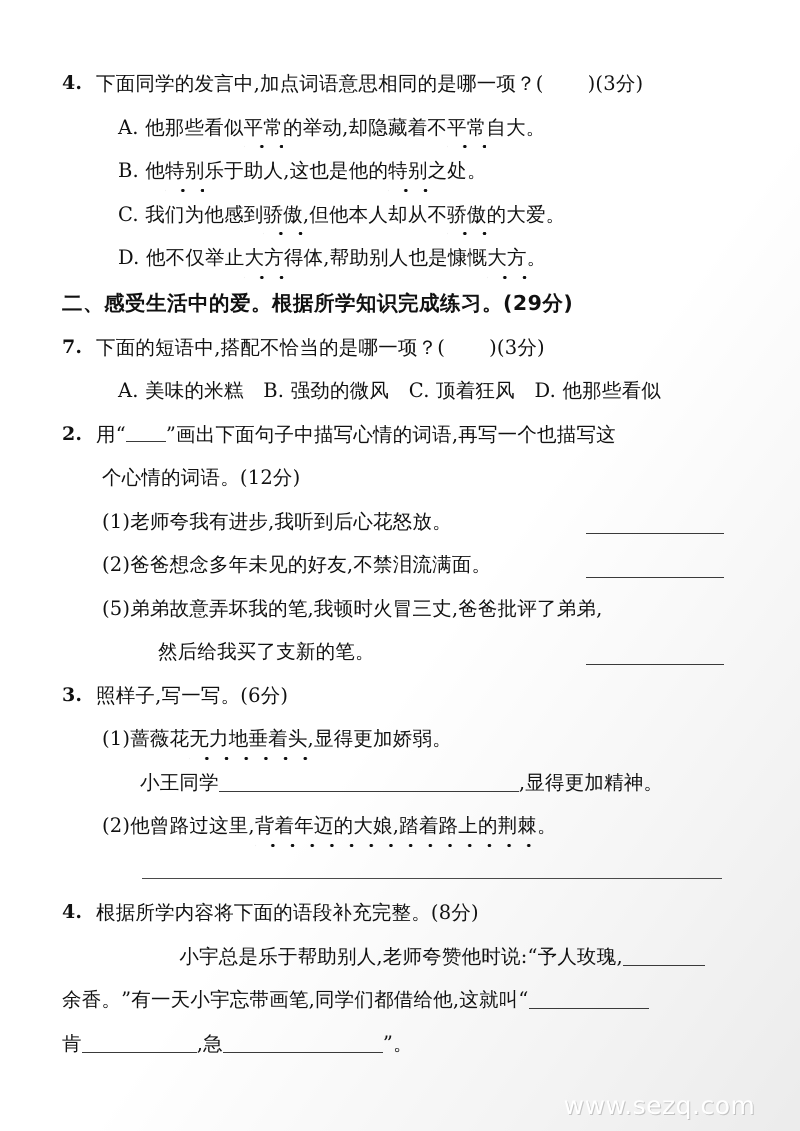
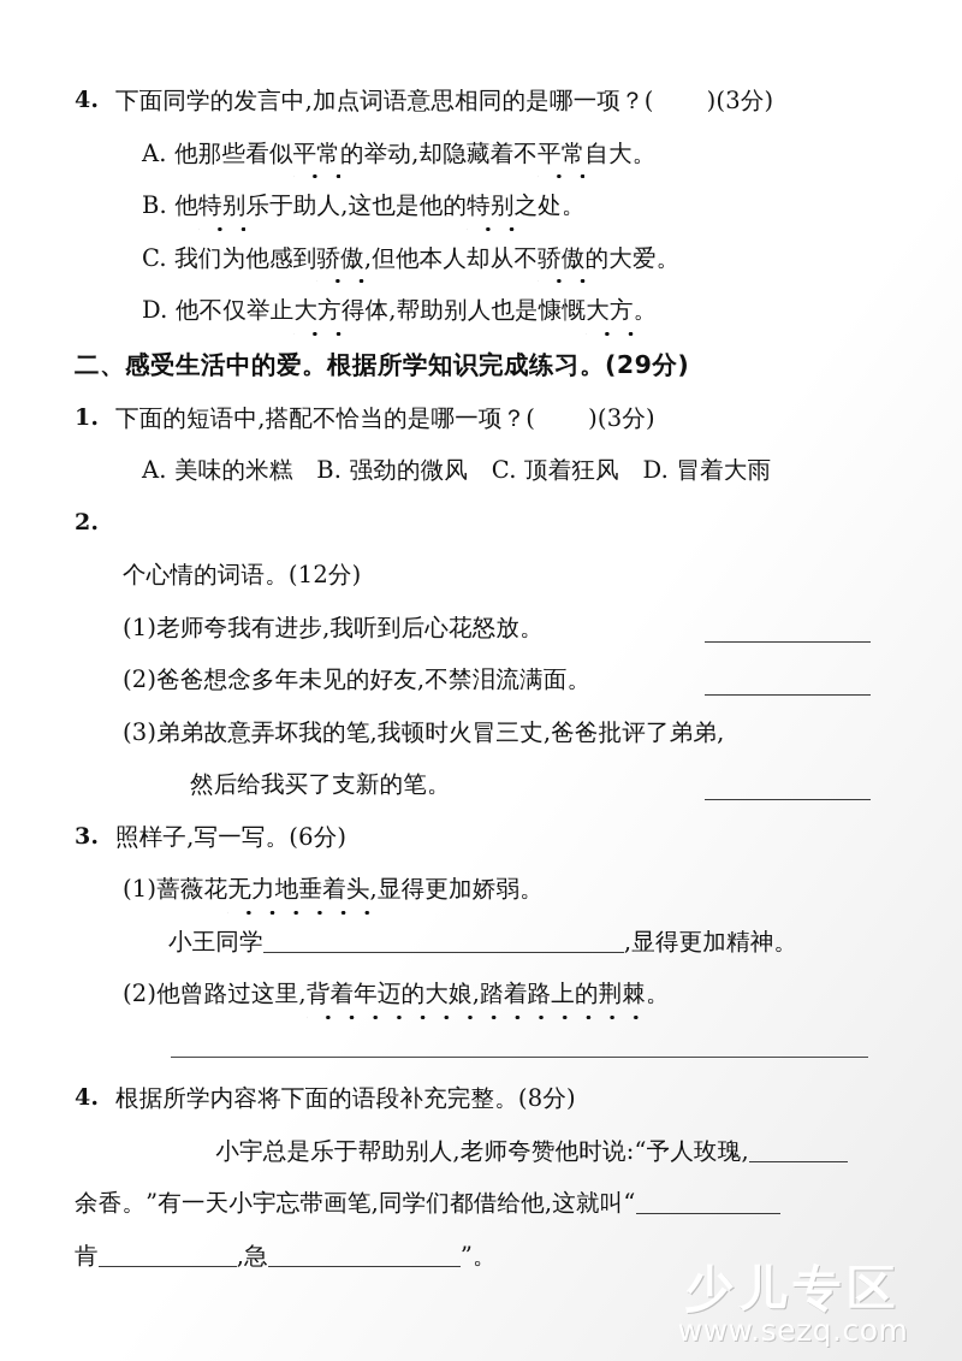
  4.
  下面同学的发言中,加点词语意思相同的是哪一项？( )(3分)
  A. 他那些看似平常的举动,却隐藏着不平常自大。
  B. 他特别乐于助人,这也是他的特别之处。
  C. 我们为他感到骄傲,但他本人却从不骄傲的大爱。
  D. 他不仅举止大方得体,帮助别人也是慷慨大方。
  二、感受生活中的爱。根据所学知识完成练习。(29分)
- 7.
+ 1.
  下面的短语中,搭配不恰当的是哪一项？( )(3分)
- A. 美味的米糕 B. 强劲的微风 C. 顶着狂风 D. 他那些看似
+ A. 美味的米糕 B. 强劲的微风 C. 顶着狂风 D. 冒着大雨
  2.
- 用“ ”画出下面句子中描写心情的词语,再写一个也描写这
  个心情的词语。(12分)
  (1)老师夸我有进步,我听到后心花怒放。
  (2)爸爸想念多年未见的好友,不禁泪流满面。
- (5)弟弟故意弄坏我的笔,我顿时火冒三丈,爸爸批评了弟弟,
+ (3)弟弟故意弄坏我的笔,我顿时火冒三丈,爸爸批评了弟弟,
  然后给我买了支新的笔。
  3.
  照样子,写一写。(6分)
  (1)蔷薇花无力地垂着头,显得更加娇弱。
  小王同学 ,显得更加精神。
  (2)他曾路过这里,背着年迈的大娘,踏着路上的荆棘。
  4.
  根据所学内容将下面的语段补充完整。(8分)
  小宇总是乐于帮助别人,老师夸赞他时说:“予人玫瑰,
  余香。”有一天小宇忘带画笔,同学们都借给他,这就叫“
  肯 ,急 ”。
+ 少儿专区
  www.sezq.com
